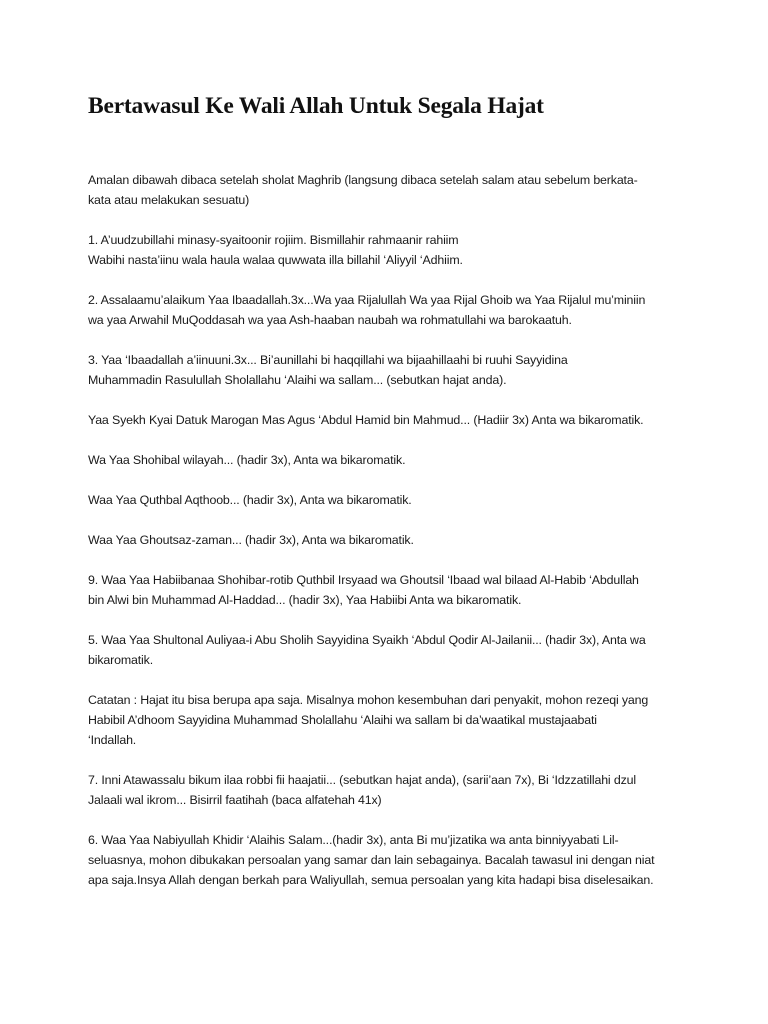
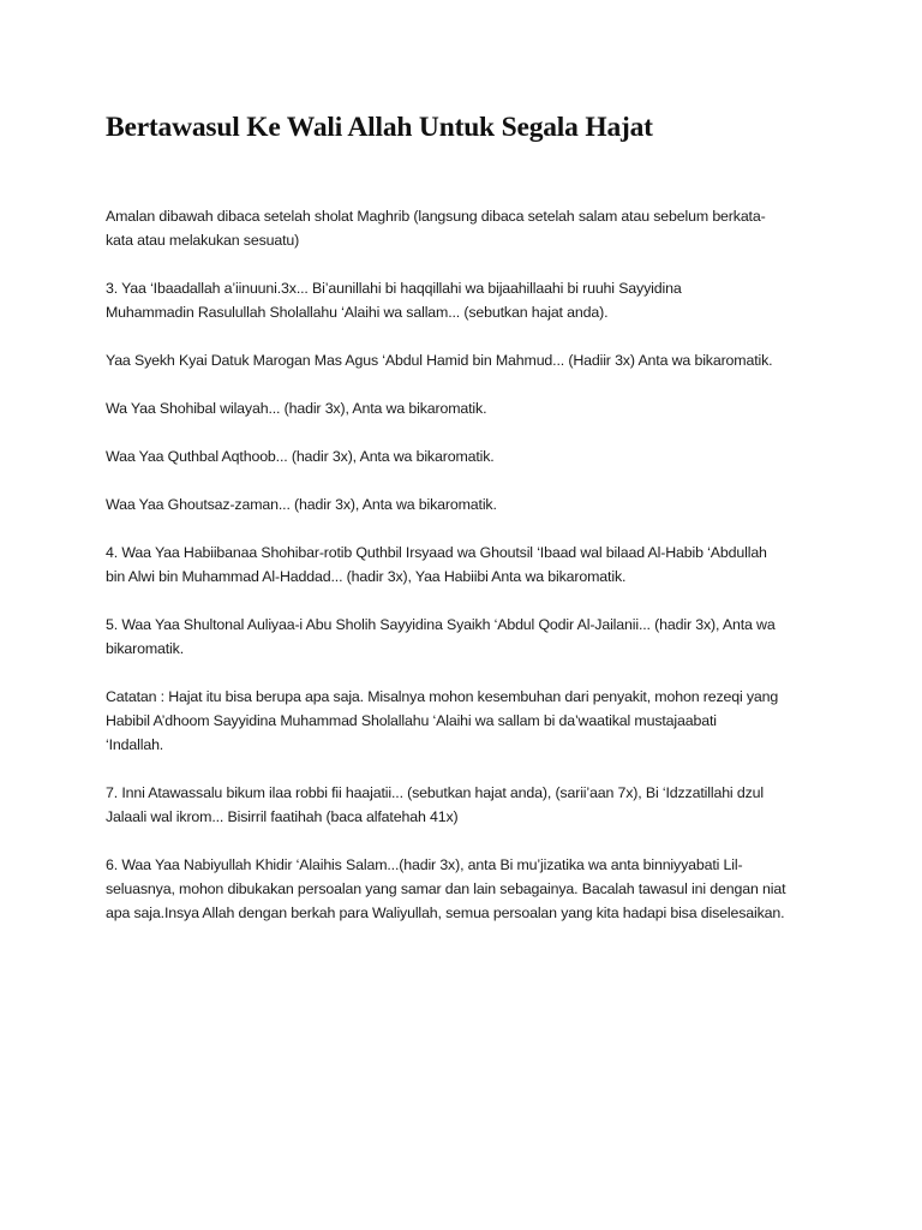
  Bertawasul Ke Wali Allah Untuk Segala Hajat
  Amalan dibawah dibaca setelah sholat Maghrib (langsung dibaca setelah salam atau sebelum berkata-
  kata atau melakukan sesuatu)
- 1. A’uudzubillahi minasy-syaitoonir rojiim. Bismillahir rahmaanir rahiim
- Wabihi nasta’iinu wala haula walaa quwwata illa billahil ‘Aliyyil ‘Adhiim.
- 2. Assalaamu’alaikum Yaa Ibaadallah.3x...Wa yaa Rijalullah Wa yaa Rijal Ghoib wa Yaa Rijalul mu’miniin
- wa yaa Arwahil MuQoddasah wa yaa Ash-haaban naubah wa rohmatullahi wa barokaatuh.
  3. Yaa ‘Ibaadallah a’iinuuni.3x... Bi’aunillahi bi haqqillahi wa bijaahillaahi bi ruuhi Sayyidina
  Muhammadin Rasulullah Sholallahu ‘Alaihi wa sallam... (sebutkan hajat anda).
  Yaa Syekh Kyai Datuk Marogan Mas Agus ‘Abdul Hamid bin Mahmud... (Hadiir 3x) Anta wa bikaromatik.
  Wa Yaa Shohibal wilayah... (hadir 3x), Anta wa bikaromatik.
  Waa Yaa Quthbal Aqthoob... (hadir 3x), Anta wa bikaromatik.
  Waa Yaa Ghoutsaz-zaman... (hadir 3x), Anta wa bikaromatik.
- 9. Waa Yaa Habiibanaa Shohibar-rotib Quthbil Irsyaad wa Ghoutsil ‘Ibaad wal bilaad Al-Habib ‘Abdullah
+ 4. Waa Yaa Habiibanaa Shohibar-rotib Quthbil Irsyaad wa Ghoutsil ‘Ibaad wal bilaad Al-Habib ‘Abdullah
  bin Alwi bin Muhammad Al-Haddad... (hadir 3x), Yaa Habiibi Anta wa bikaromatik.
  5. Waa Yaa Shultonal Auliyaa-i Abu Sholih Sayyidina Syaikh ‘Abdul Qodir Al-Jailanii... (hadir 3x), Anta wa
  bikaromatik.
  Catatan : Hajat itu bisa berupa apa saja. Misalnya mohon kesembuhan dari penyakit, mohon rezeqi yang
  Habibil A’dhoom Sayyidina Muhammad Sholallahu ‘Alaihi wa sallam bi da’waatikal mustajaabati
  ‘Indallah.
  7. Inni Atawassalu bikum ilaa robbi fii haajatii... (sebutkan hajat anda), (sarii’aan 7x), Bi ‘Idzzatillahi dzul
  Jalaali wal ikrom... Bisirril faatihah (baca alfatehah 41x)
  6. Waa Yaa Nabiyullah Khidir ‘Alaihis Salam...(hadir 3x), anta Bi mu’jizatika wa anta binniyyabati Lil-
  seluasnya, mohon dibukakan persoalan yang samar dan lain sebagainya. Bacalah tawasul ini dengan niat
  apa saja.Insya Allah dengan berkah para Waliyullah, semua persoalan yang kita hadapi bisa diselesaikan.
